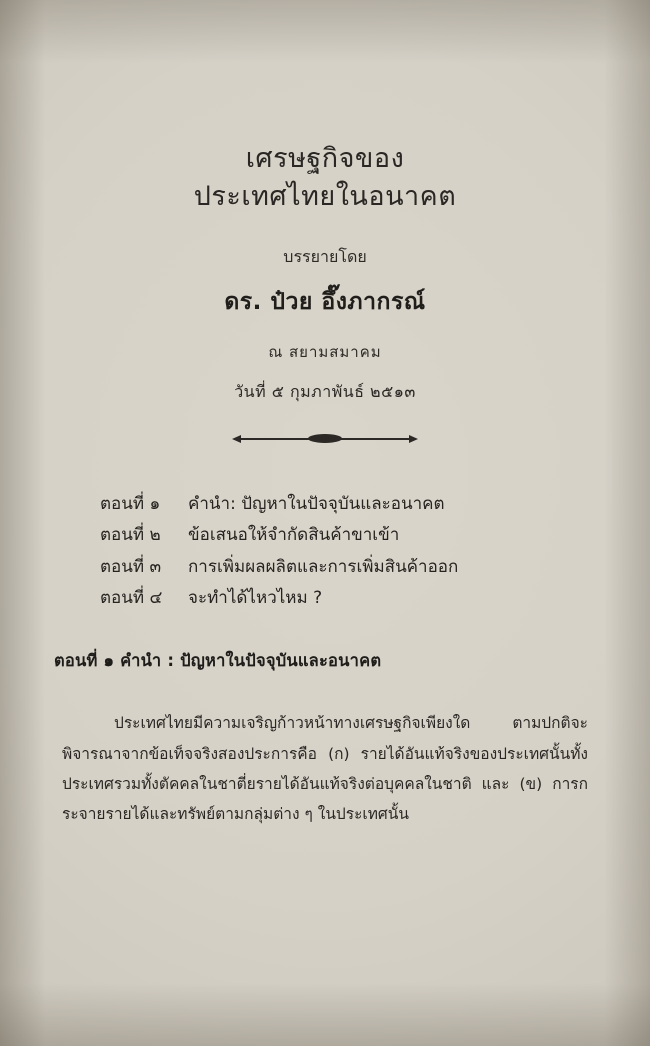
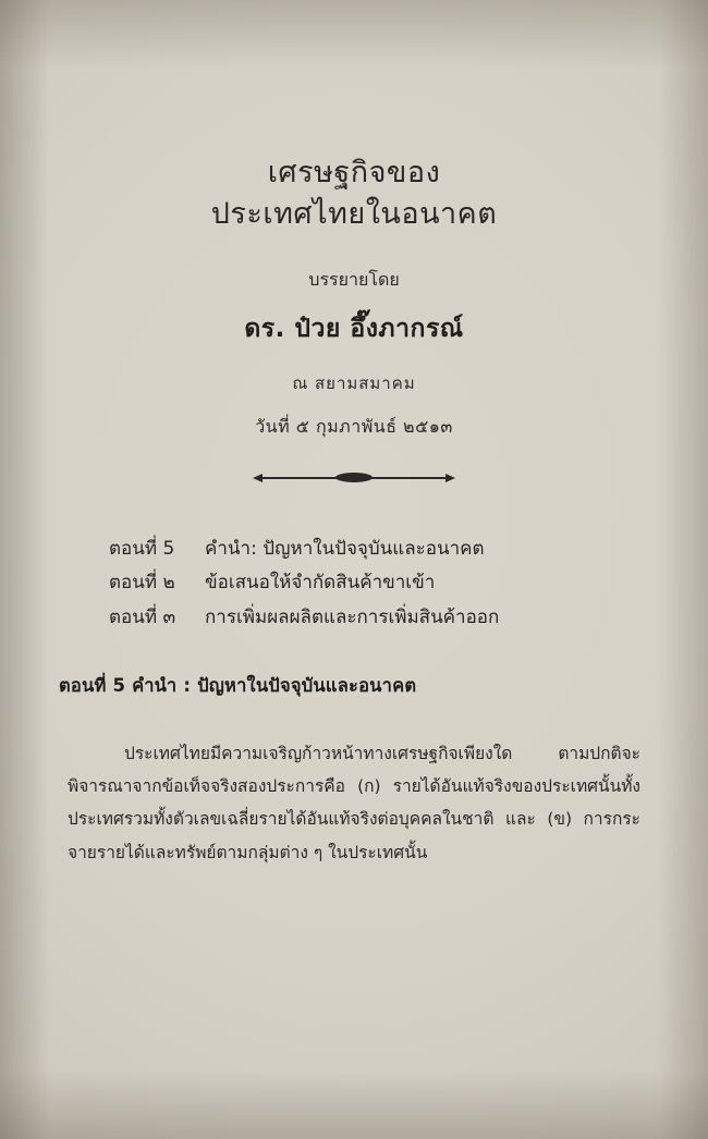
  เศรษฐกิจของ
  ประเทศไทยในอนาคต
  บรรยายโดย
  ดร. ป๋วย อึ๊งภากรณ์
  ณ สยามสมาคม
  วันที่ ๕ กุมภาพันธ์ ๒๕๑๓
- ตอนที่ ๑ คำนำ: ปัญหาในปัจจุบันและอนาคต
+ ตอนที่ 5 คำนำ: ปัญหาในปัจจุบันและอนาคต
  ตอนที่ ๒ ข้อเสนอให้จำกัดสินค้าขาเข้า
  ตอนที่ ๓ การเพิ่มผลผลิตและการเพิ่มสินค้าออก
- ตอนที่ ๔ จะทำได้ไหวไหม ?
- ตอนที่ ๑ คำนำ : ปัญหาในปัจจุบันและอนาคต
+ ตอนที่ 5 คำนำ : ปัญหาในปัจจุบันและอนาคต
- ประเทศไทยมีความเจริญก้าวหน้าทางเศรษฐกิจเพียงใด ตามปกติจะพิจารณาจากข้อเท็จจริงสองประการคือ (ก) รายได้อันแท้จริงของประเทศนั้นทั้งประเทศรวมทั้งตัคคลในชาตี่ยรายได้อันแท้จริงต่อบุคคลในชาติ และ (ข) การกระจายรายได้และทรัพย์ตามกลุ่มต่าง ๆ ในประเทศนั้น
+ ประเทศไทยมีความเจริญก้าวหน้าทางเศรษฐกิจเพียงใด ตามปกติจะพิจารณาจากข้อเท็จจริงสองประการคือ (ก) รายได้อันแท้จริงของประเทศนั้นทั้งประเทศรวมทั้งตัวเลขเฉลี่ยรายได้อันแท้จริงต่อบุคคลในชาติ และ (ข) การกระจายรายได้และทรัพย์ตามกลุ่มต่าง ๆ ในประเทศนั้น
